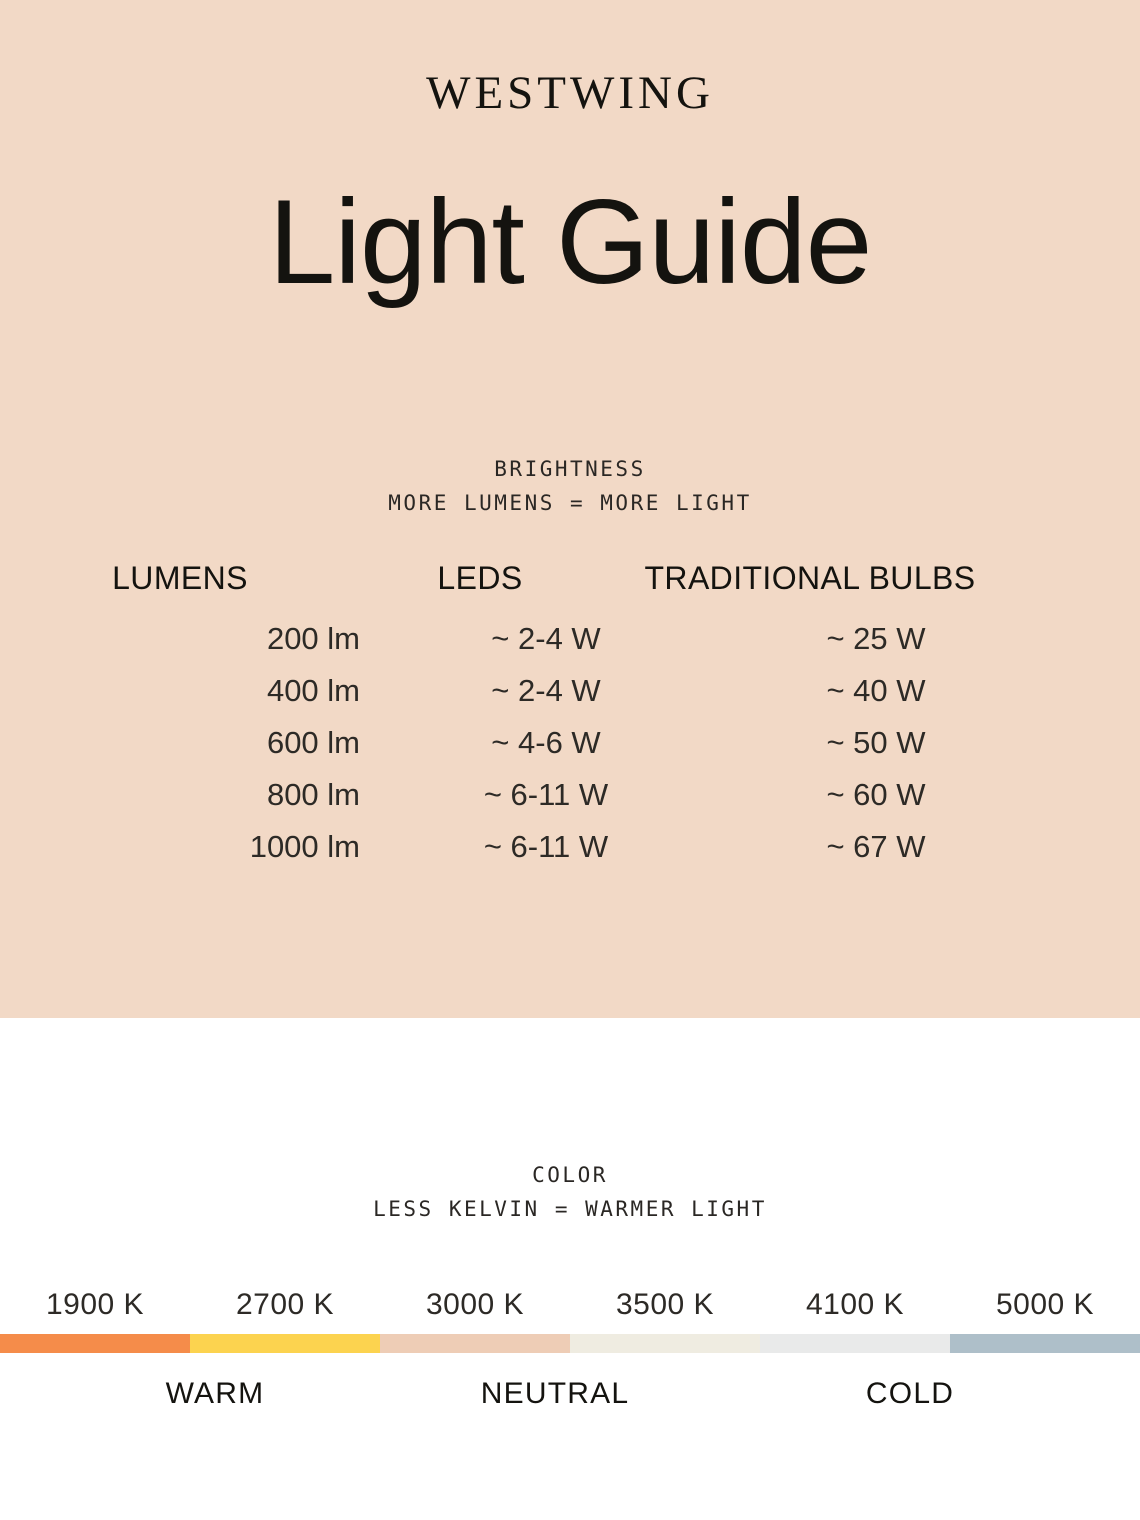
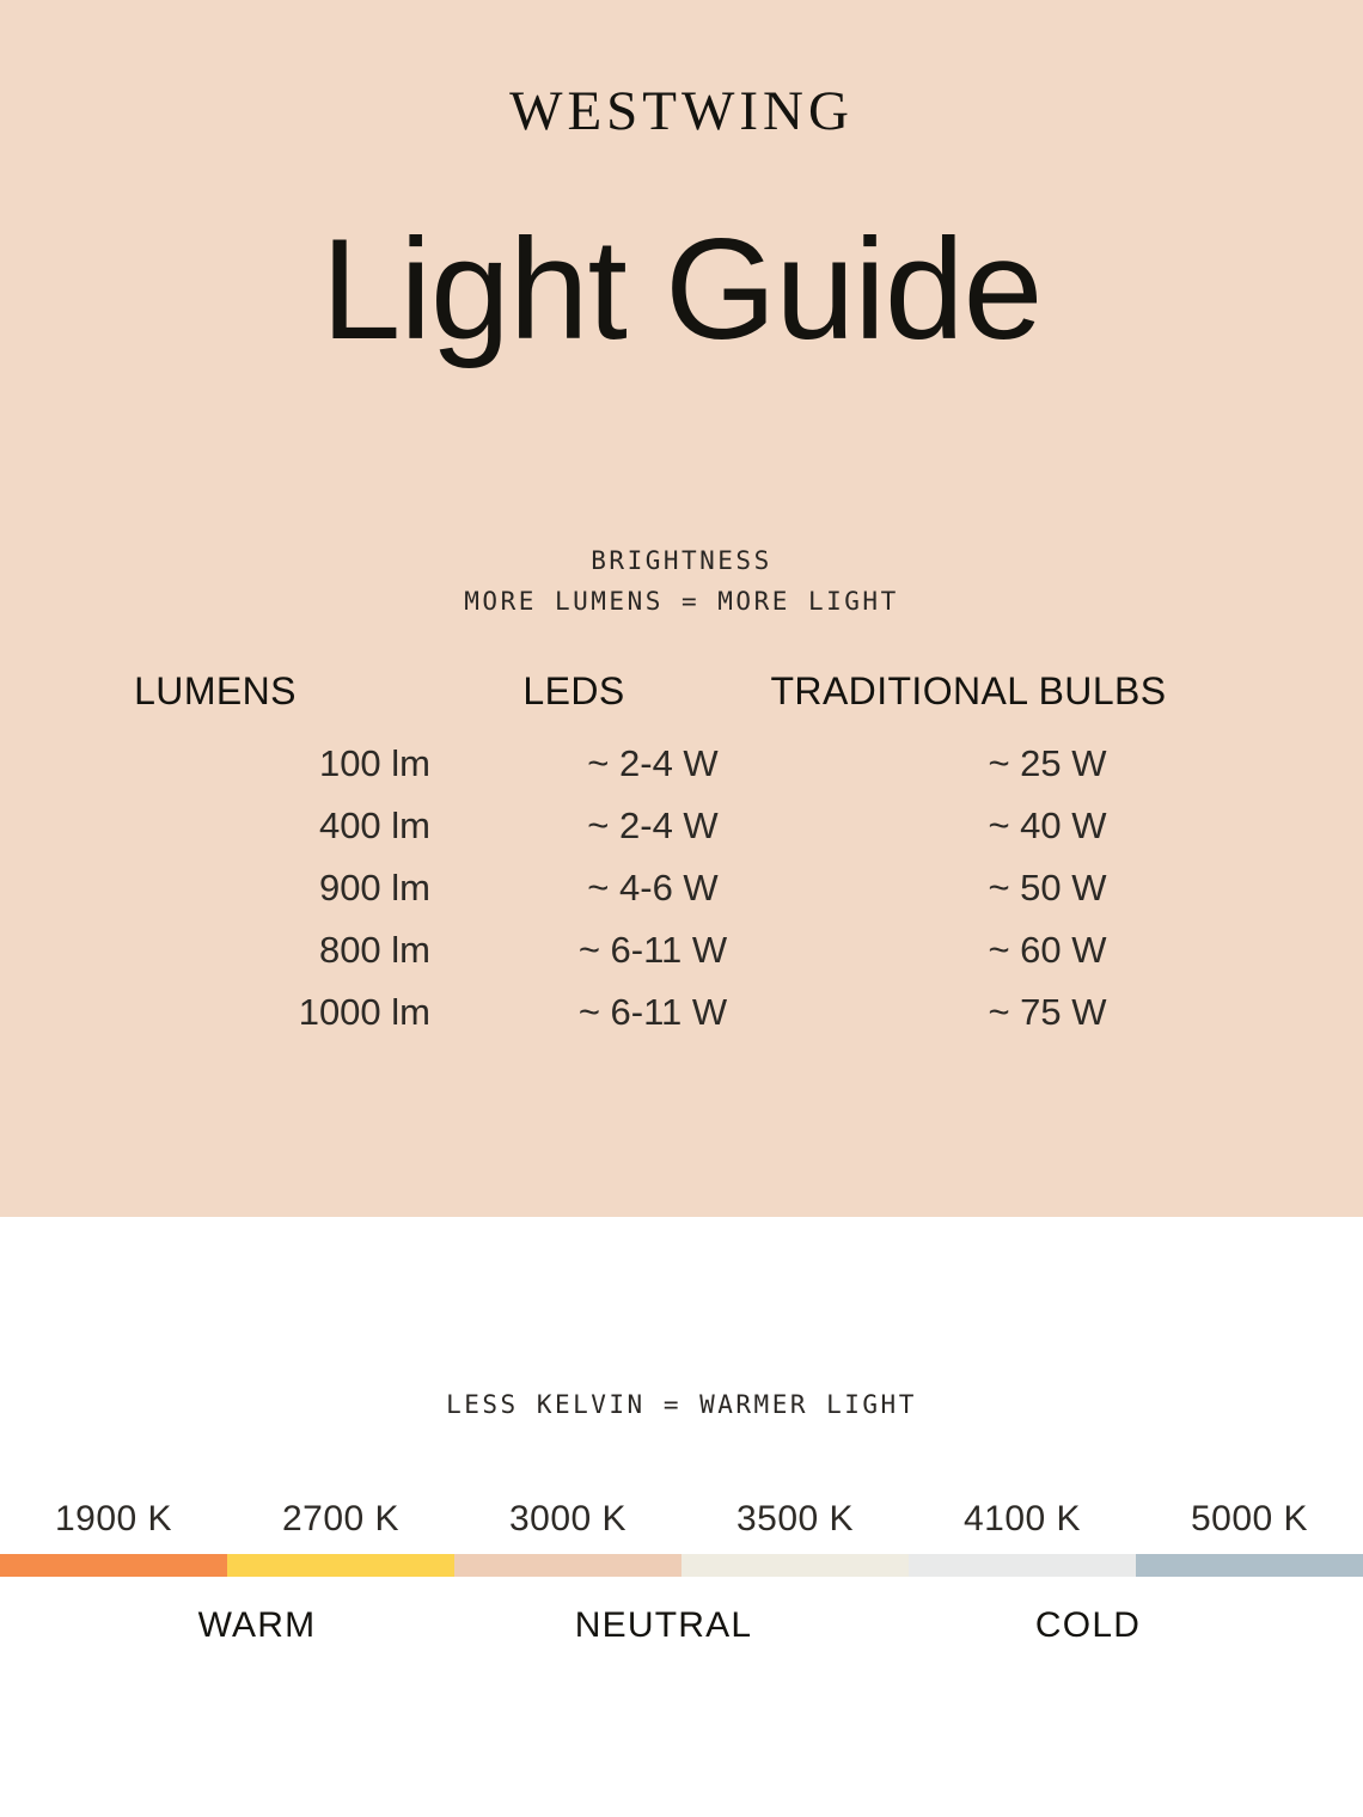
  WESTWING
  Light Guide
  BRIGHTNESS
  MORE LUMENS = MORE LIGHT
  LUMENS
  LEDS
  TRADITIONAL BULBS
- 200 lm
+ 100 lm
  ~ 2-4 W
  ~ 25 W
  400 lm
  ~ 2-4 W
  ~ 40 W
- 600 lm
+ 900 lm
  ~ 4-6 W
  ~ 50 W
  800 lm
  ~ 6-11 W
  ~ 60 W
  1000 lm
  ~ 6-11 W
- ~ 67 W
+ ~ 75 W
- COLOR
  LESS KELVIN = WARMER LIGHT
  1900 K
  2700 K
  3000 K
  3500 K
  4100 K
  5000 K
  WARM
  NEUTRAL
  COLD
